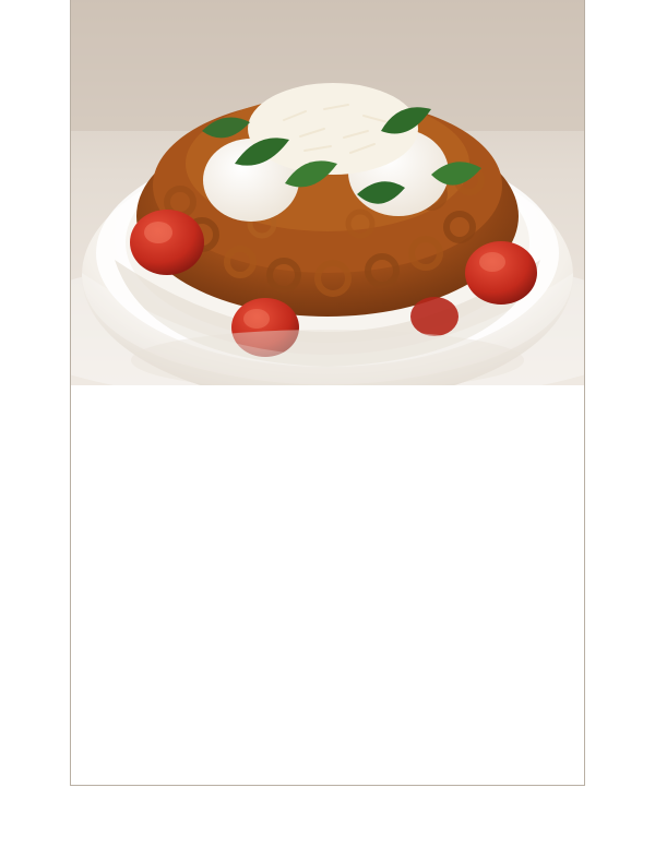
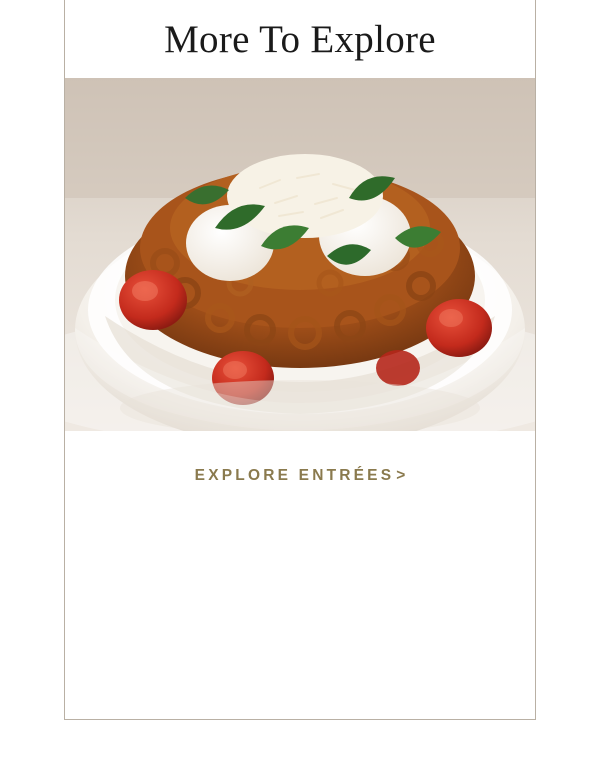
+ More To Explore
+ EXPLORE ENTRÉES>
